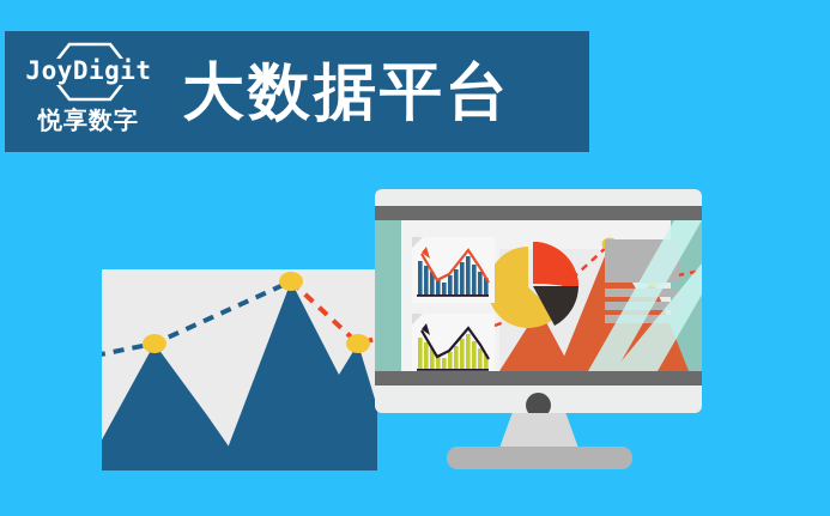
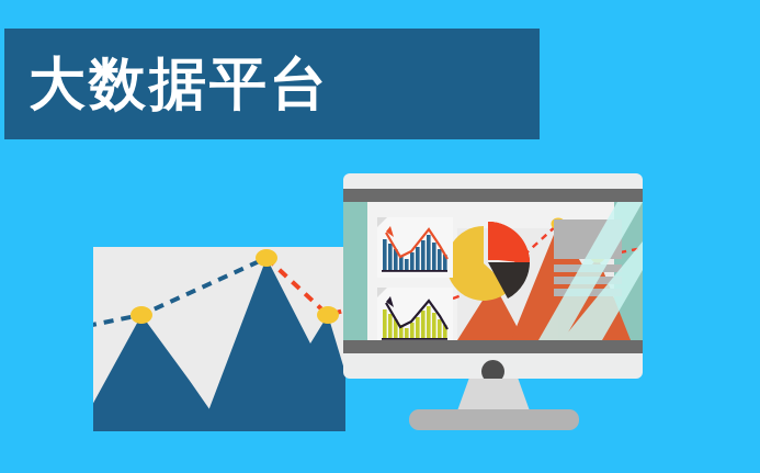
- JoyDigit
- 悦享数字
  大数据平台
